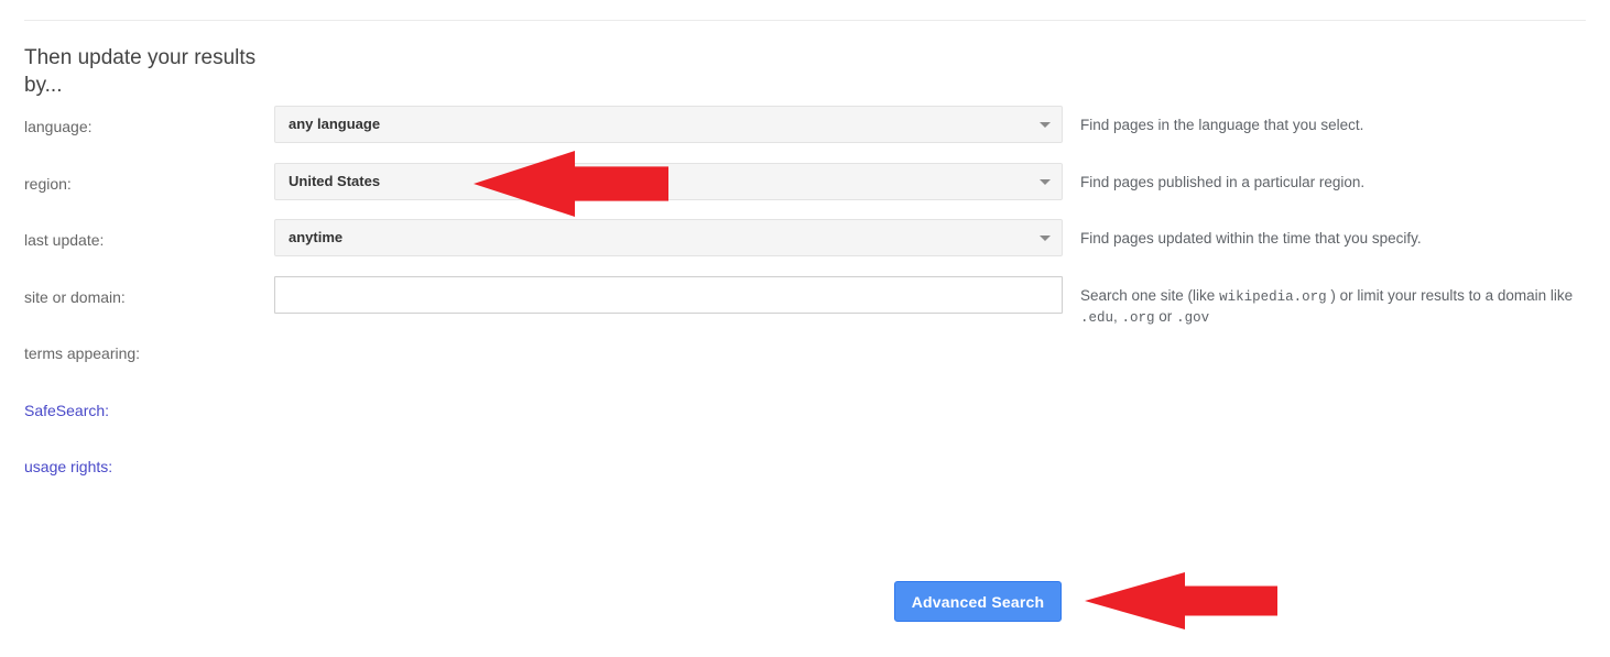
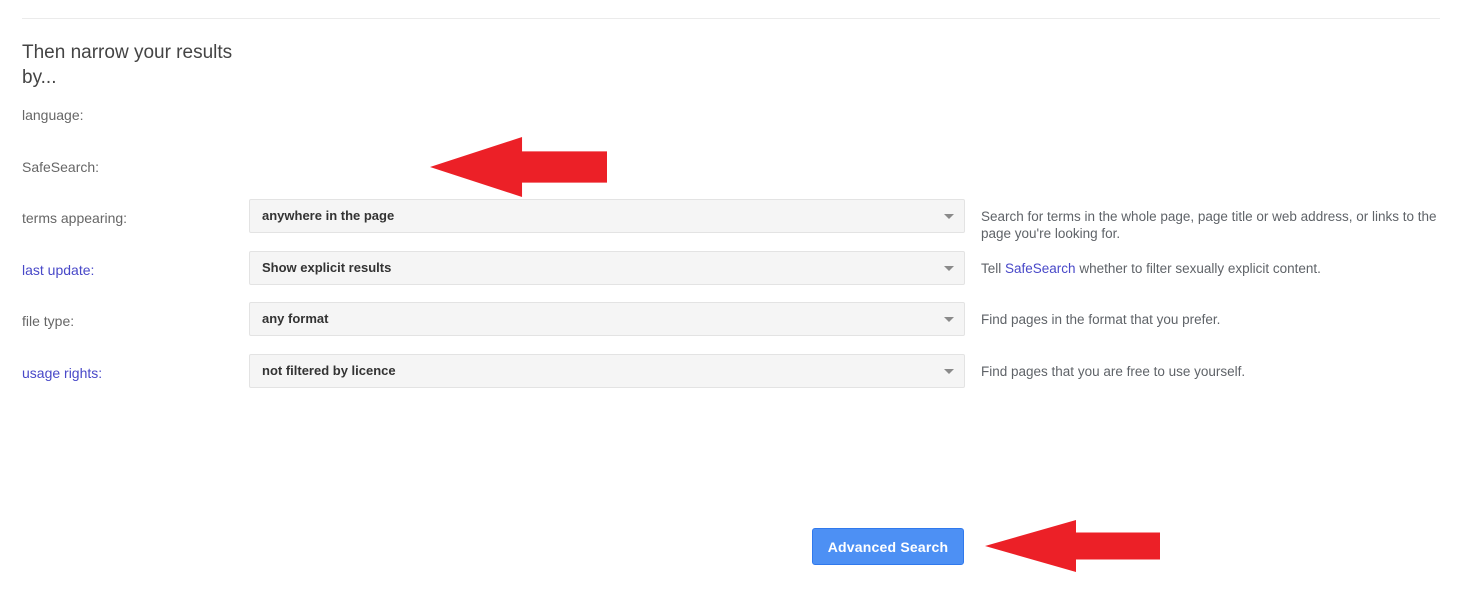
- Then update your results by...
+ Then narrow your results by...
  language:
- any language
- Find pages in the language that you select.
- region:
- United States
- Find pages published in a particular region.
- last update:
+ SafeSearch:
- anytime
- Find pages updated within the time that you specify.
- site or domain:
- Search one site (like wikipedia.org ) or limit your results to a domain like .edu, .org or .gov
  terms appearing:
+ anywhere in the page
+ Search for terms in the whole page, page title or web address, or links to the page you're looking for.
- SafeSearch:
+ last update:
+ Show explicit results
+ Tell SafeSearch whether to filter sexually explicit content.
+ file type:
+ any format
+ Find pages in the format that you prefer.
  usage rights:
+ not filtered by licence
+ Find pages that you are free to use yourself.
  Advanced Search
